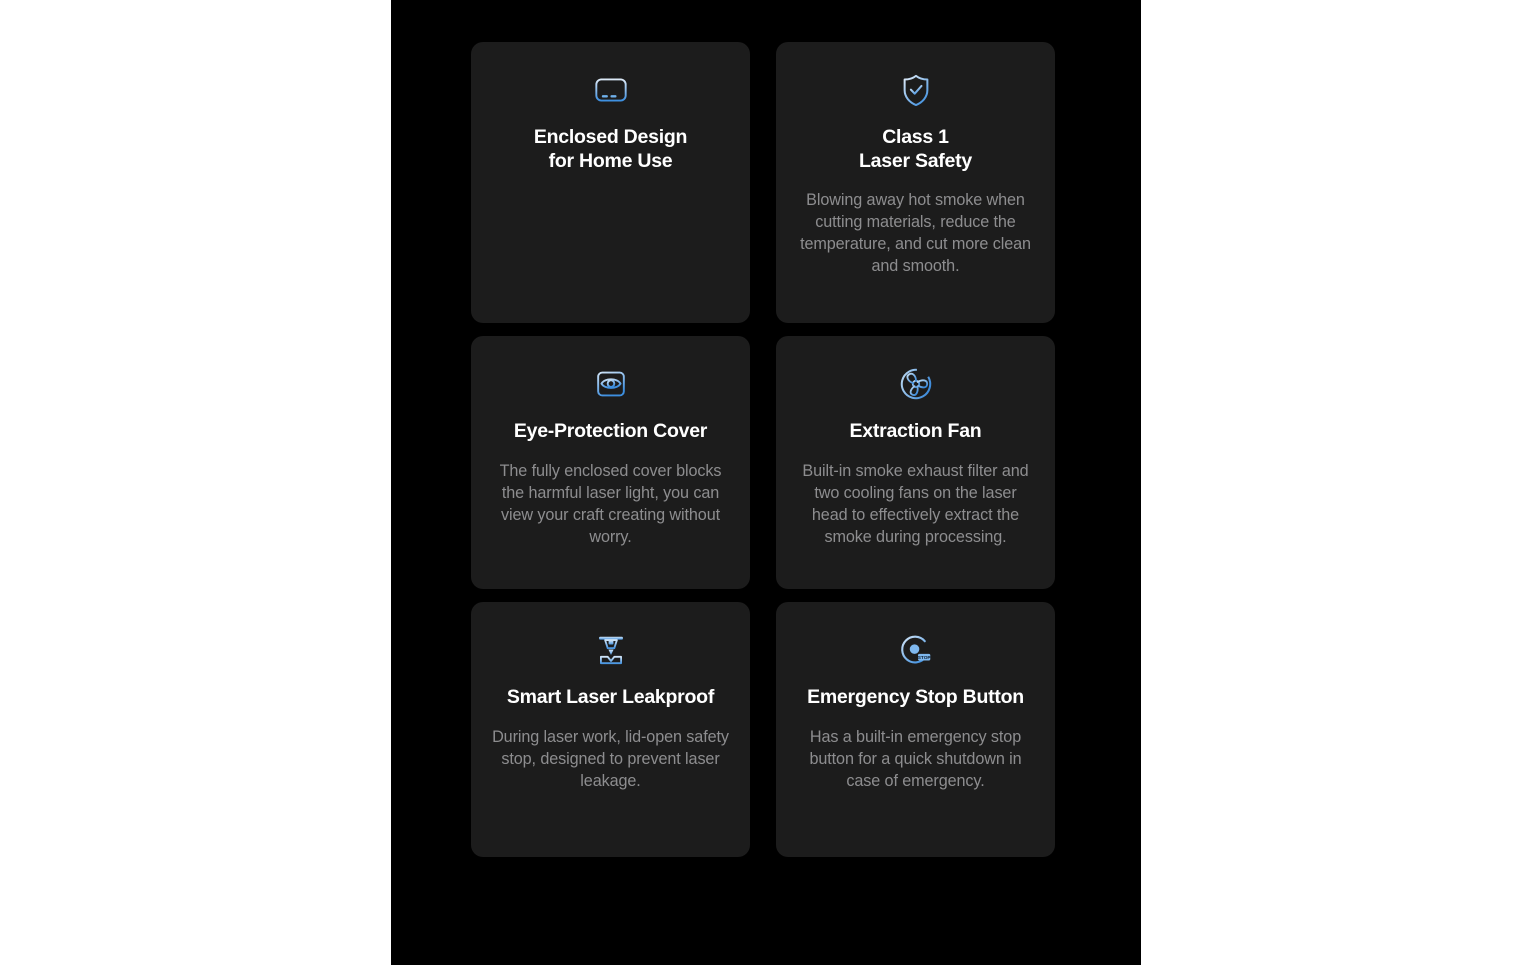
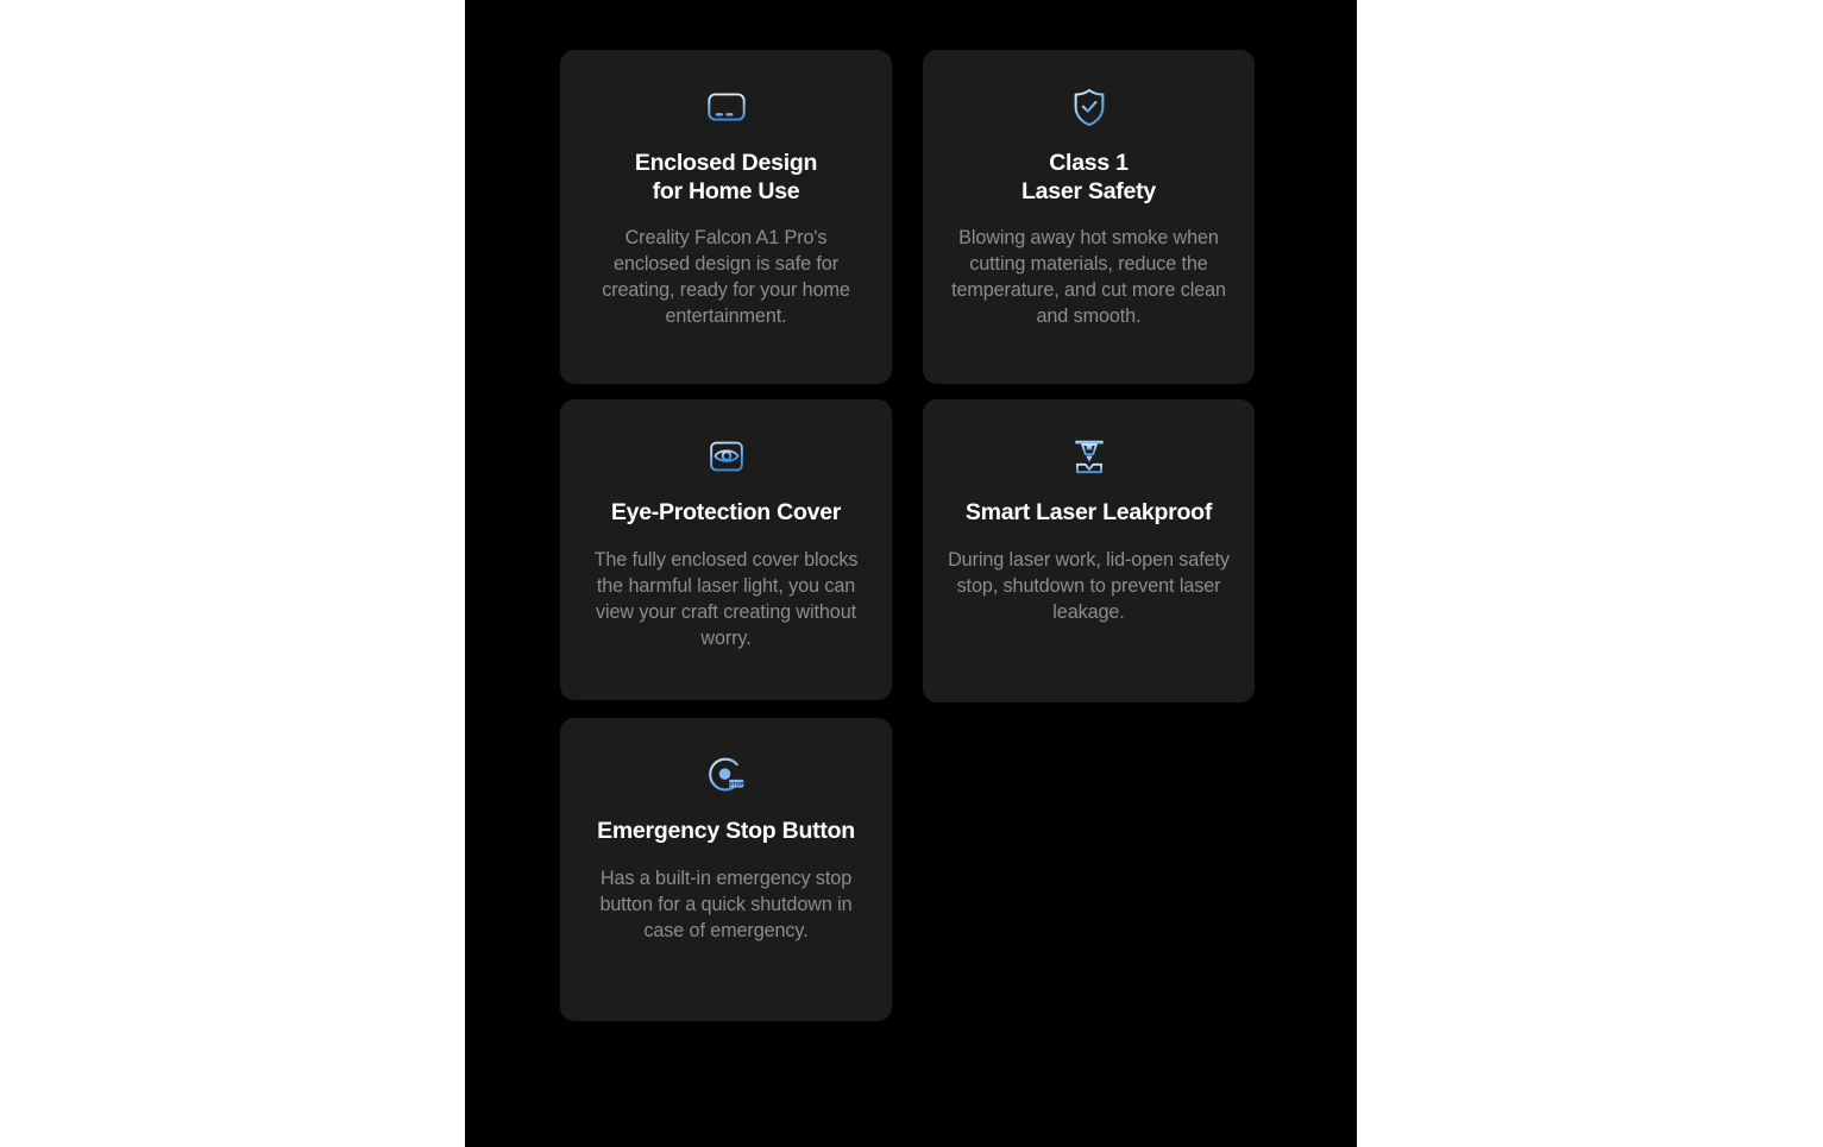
  Enclosed Design
  for Home Use
+ Creality Falcon A1 Pro's enclosed design is safe for creating, ready for your home entertainment.
  Class 1
  Laser Safety
  Blowing away hot smoke when cutting materials, reduce the temperature, and cut more clean and smooth.
  Eye-Protection Cover
  The fully enclosed cover blocks the harmful laser light, you can view your craft creating without worry.
- Extraction Fan
- Built-in smoke exhaust filter and two cooling fans on the laser head to effectively extract the smoke during processing.
  Smart Laser Leakproof
- During laser work, lid-open safety stop, designed to prevent laser leakage.
+ During laser work, lid-open safety stop, shutdown to prevent laser leakage.
  Emergency Stop Button
  Has a built-in emergency stop button for a quick shutdown in case of emergency.
